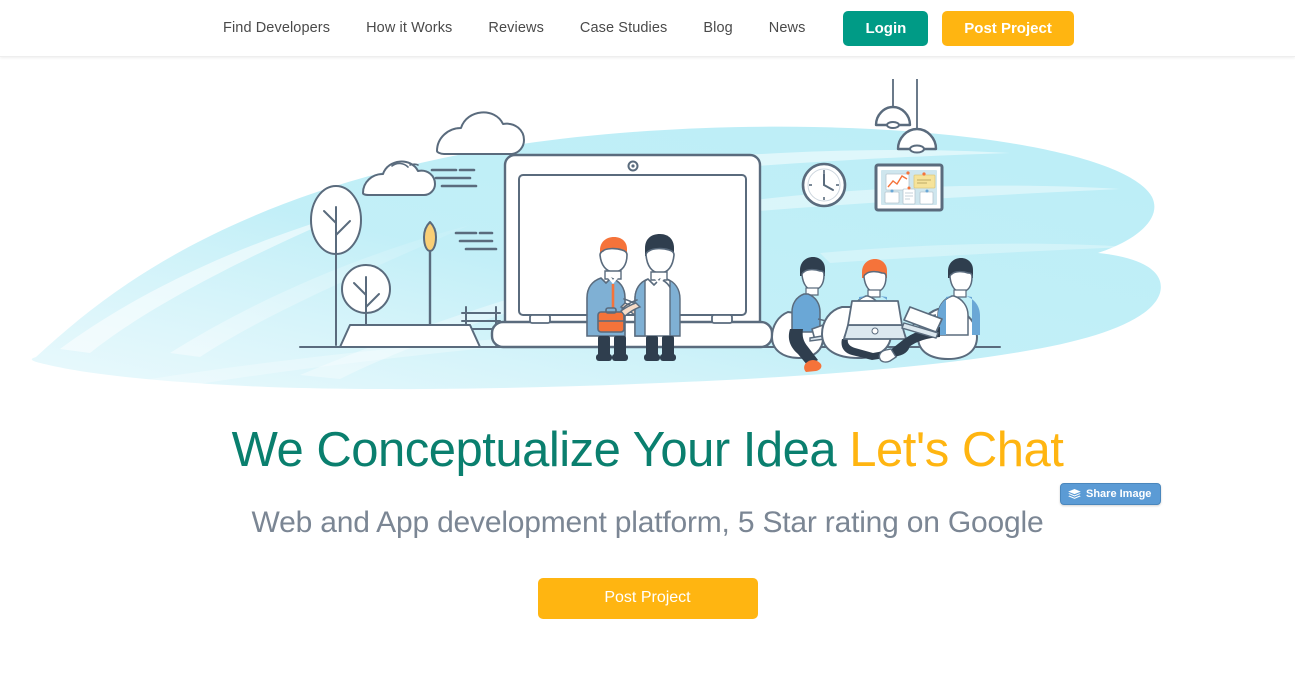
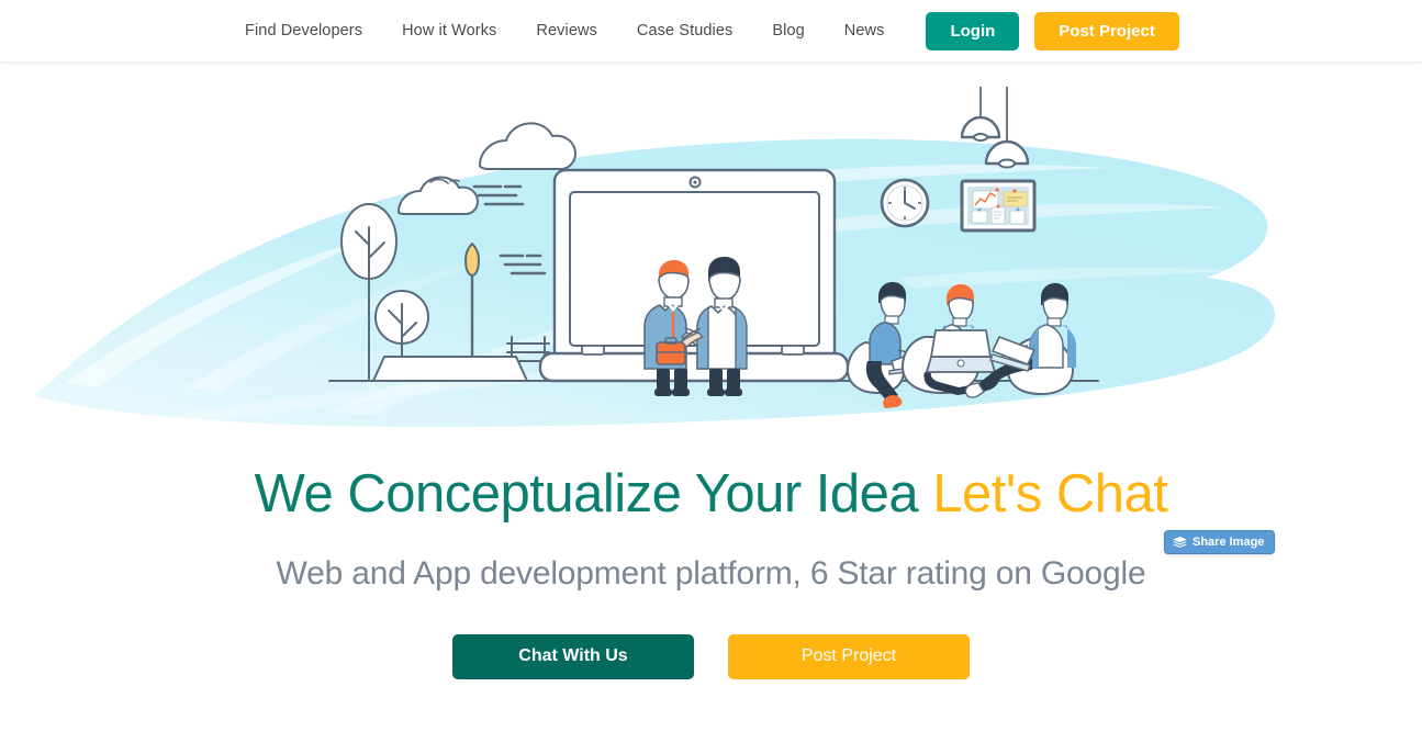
  Find Developers
  How it Works
  Reviews
  Case Studies
  Blog
  News
  Login
  Post Project
  We Conceptualize Your Idea Let's Chat
- Web and App development platform, 5 Star rating on Google
+ Web and App development platform, 6 Star rating on Google
+ Chat With Us
  Post Project
  Share Image
